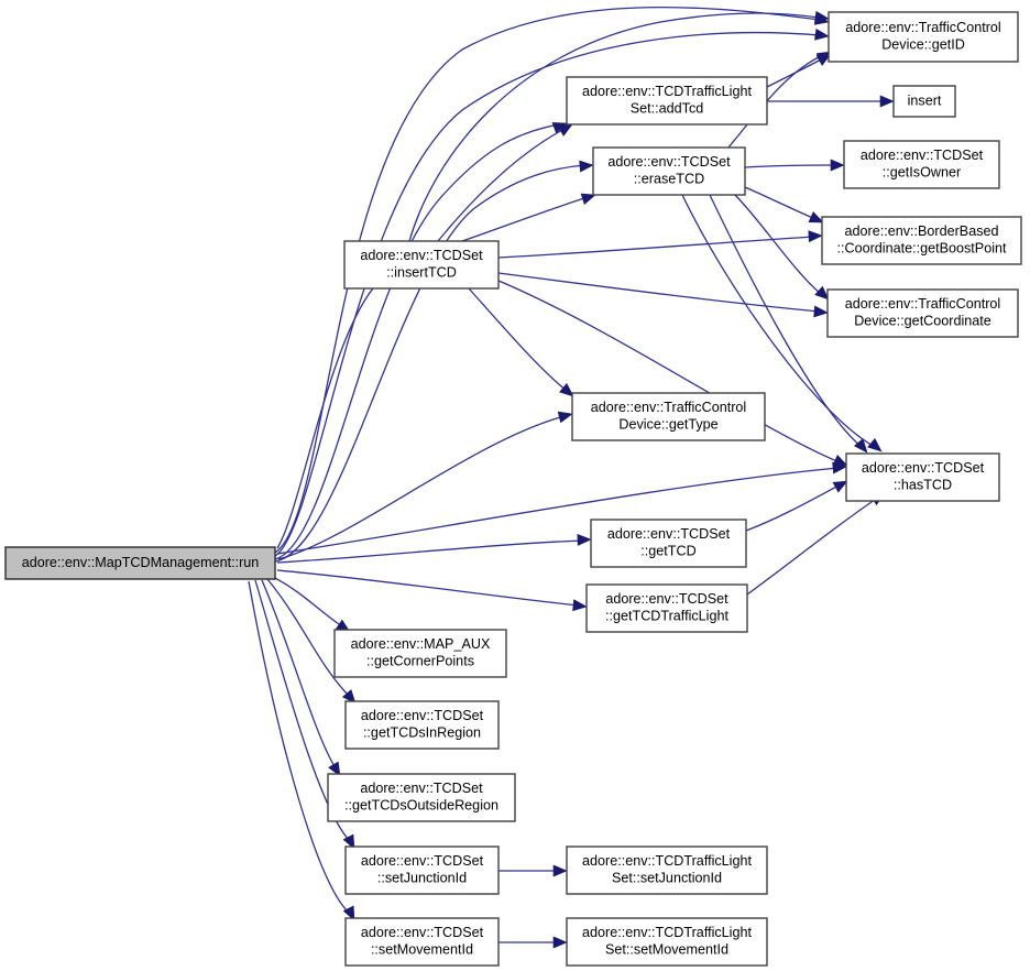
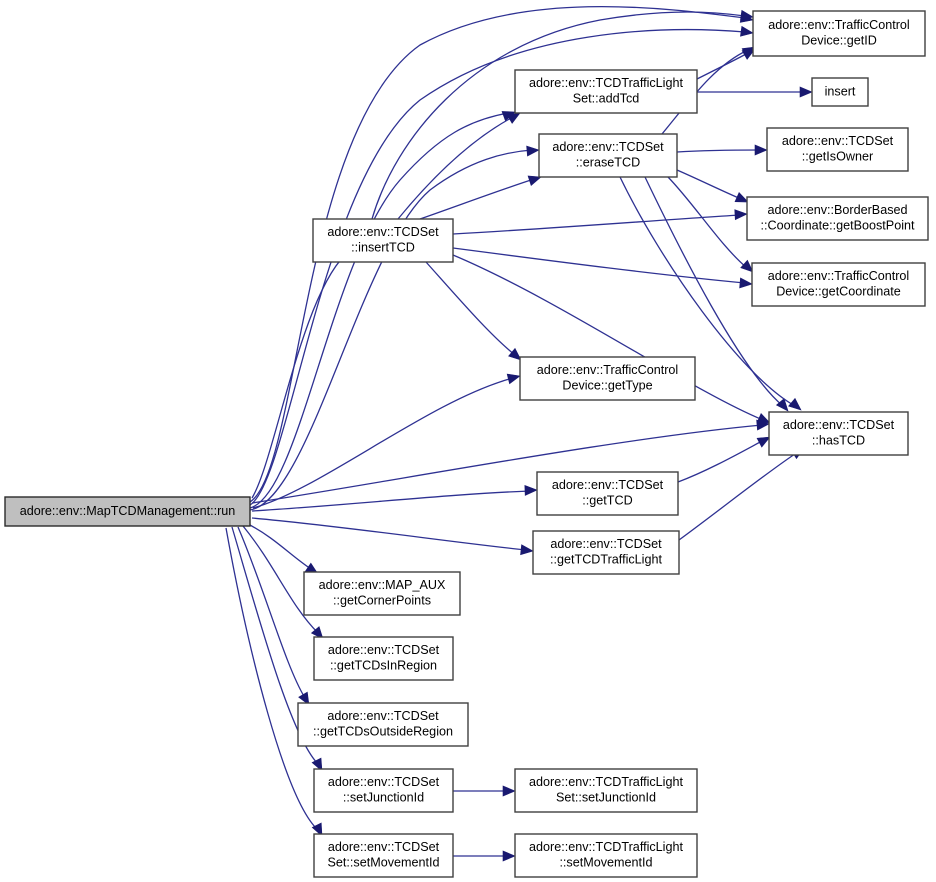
  adore::env::MapTCDManagement::run
  adore::env::TrafficControl
  Device::getID
  adore::env::TCDTrafficLight
  Set::addTcd
  insert
  adore::env::TCDSet
  ::eraseTCD
  adore::env::TCDSet
  ::getIsOwner
  adore::env::BorderBased
  ::Coordinate::getBoostPoint
  adore::env::TCDSet
  ::insertTCD
  adore::env::TrafficControl
  Device::getCoordinate
  adore::env::TrafficControl
  Device::getType
  adore::env::TCDSet
  ::hasTCD
  adore::env::TCDSet
  ::getTCD
  adore::env::TCDSet
  ::getTCDTrafficLight
  adore::env::MAP_AUX
  ::getCornerPoints
  adore::env::TCDSet
  ::getTCDsInRegion
  adore::env::TCDSet
  ::getTCDsOutsideRegion
  adore::env::TCDSet
  ::setJunctionId
  adore::env::TCDTrafficLight
  Set::setJunctionId
  adore::env::TCDSet
- ::setMovementId
+ Set::setMovementId
  adore::env::TCDTrafficLight
- Set::setMovementId
+ ::setMovementId
